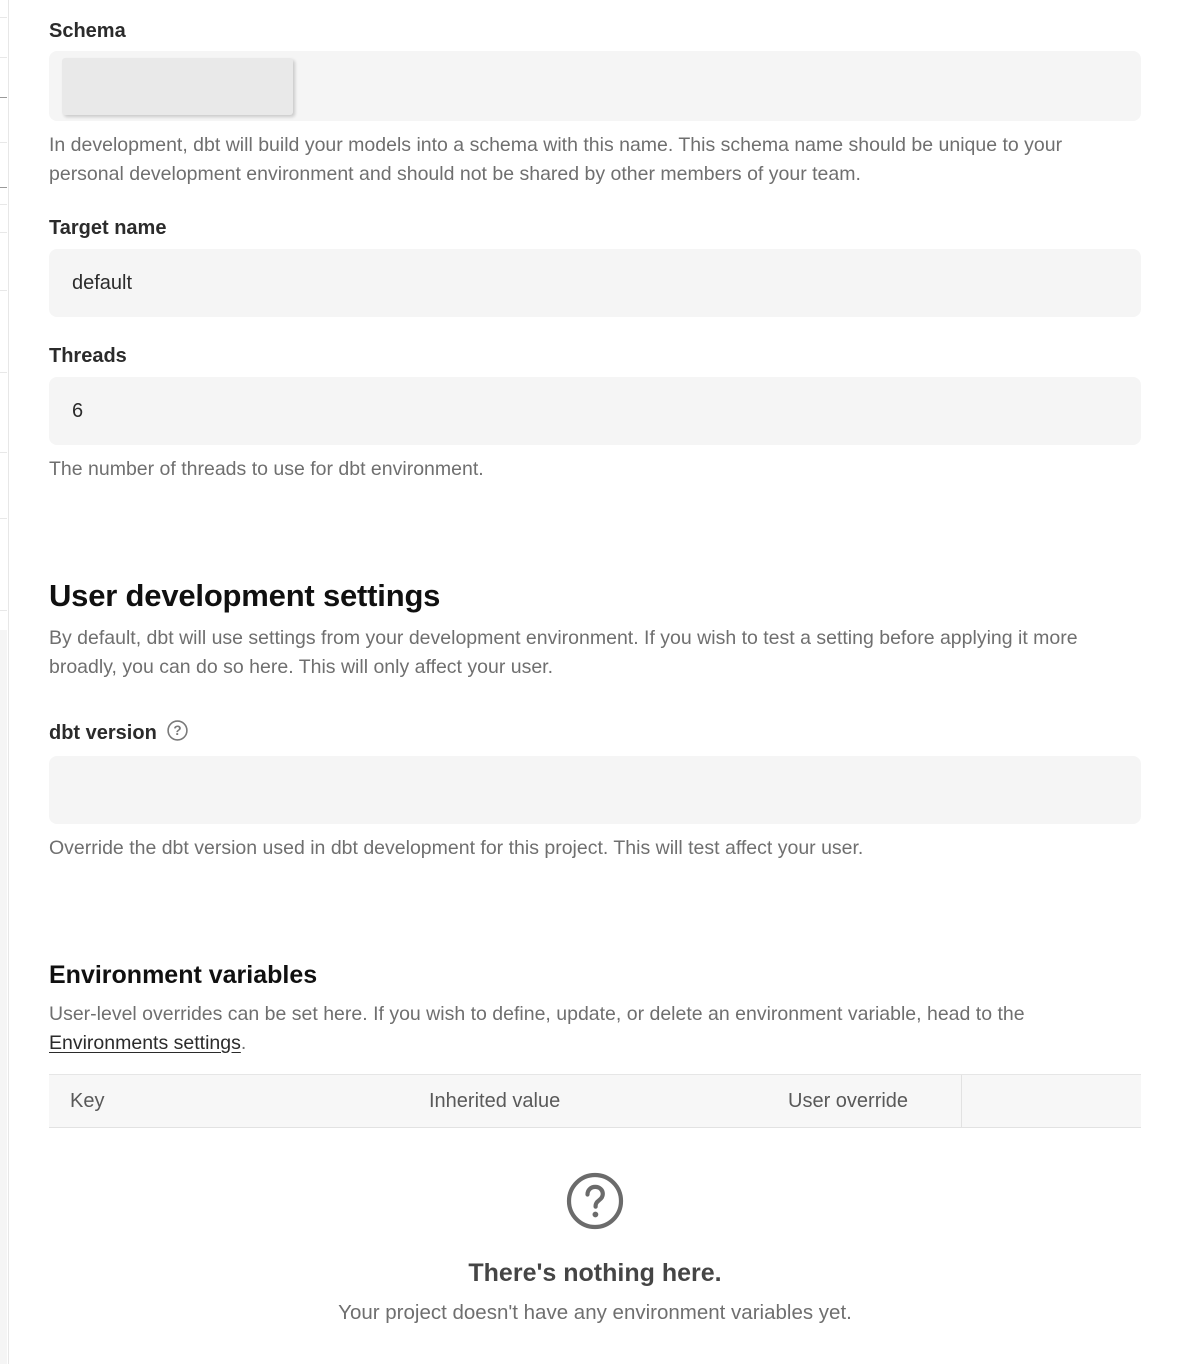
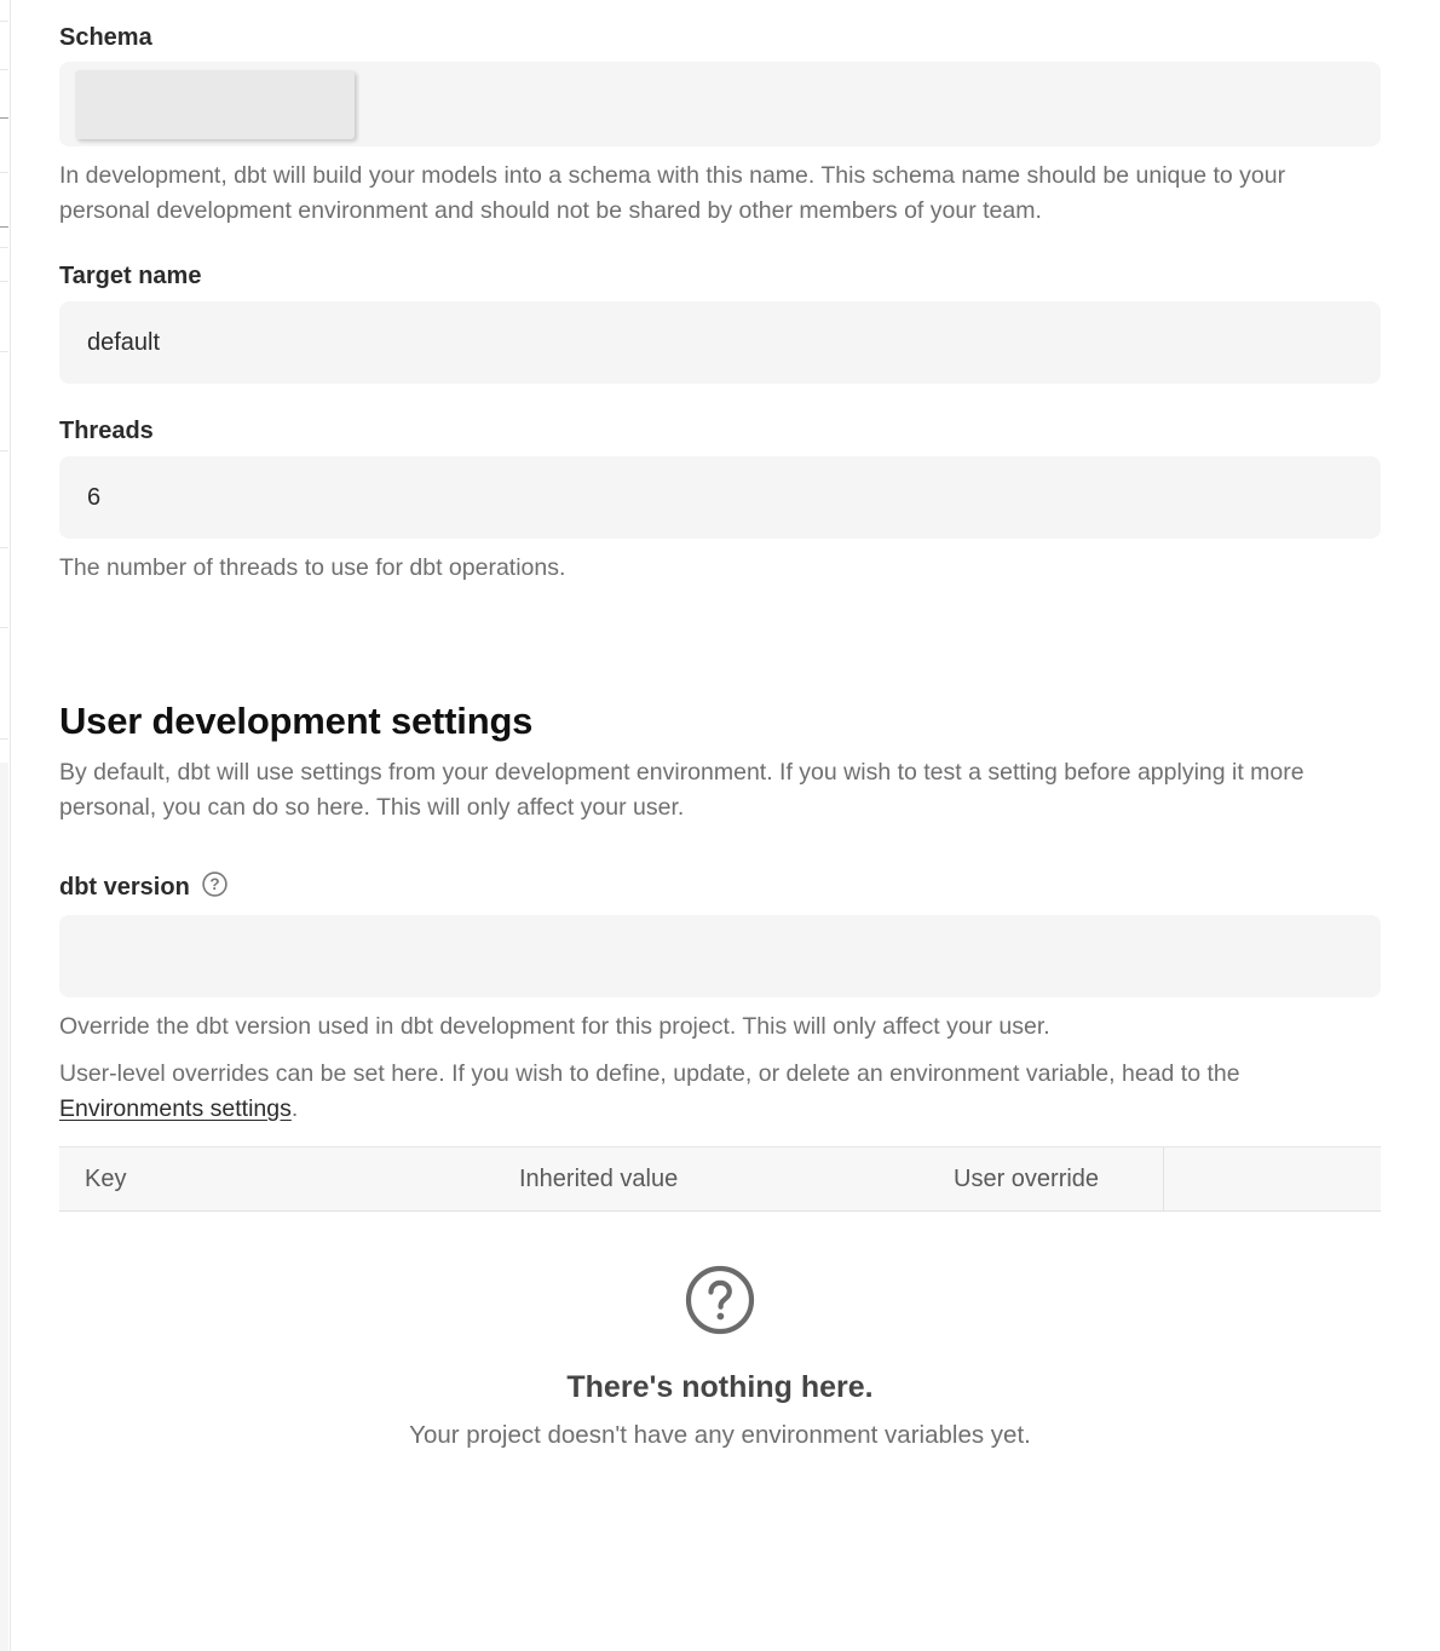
  Schema
  In development, dbt will build your models into a schema with this name. This schema name should be unique to your personal development environment and should not be shared by other members of your team.
  Target name
  default
  Threads
  6
- The number of threads to use for dbt environment.
+ The number of threads to use for dbt operations.
  User development settings
- By default, dbt will use settings from your development environment. If you wish to test a setting before applying it more broadly, you can do so here. This will only affect your user.
+ By default, dbt will use settings from your development environment. If you wish to test a setting before applying it more personal, you can do so here. This will only affect your user.
  dbt version
  ?
- Override the dbt version used in dbt development for this project. This will test affect your user.
+ Override the dbt version used in dbt development for this project. This will only affect your user.
- Environment variables
  User-level overrides can be set here. If you wish to define, update, or delete an environment variable, head to the Environments settings.
  Key
  Inherited value
  User override
  There's nothing here.
  Your project doesn't have any environment variables yet.
